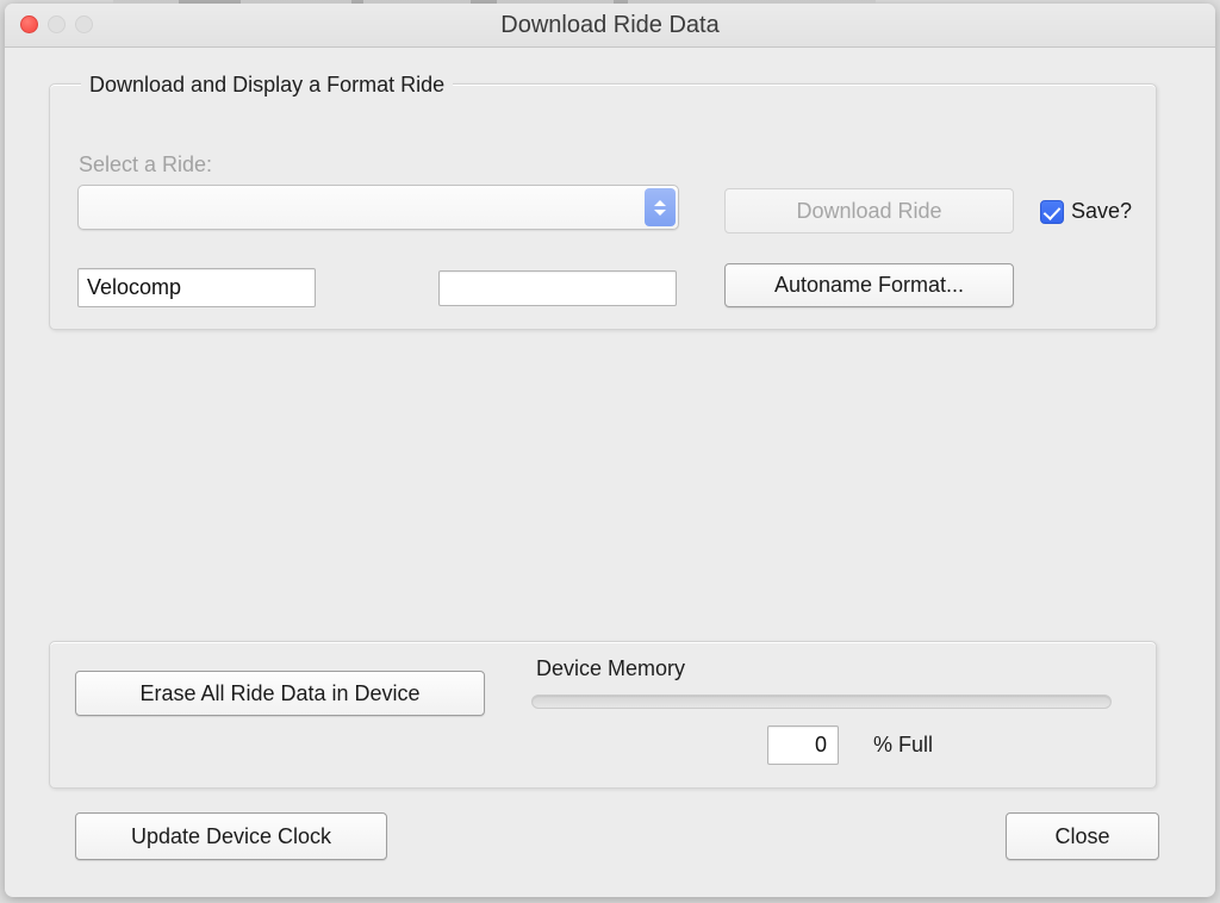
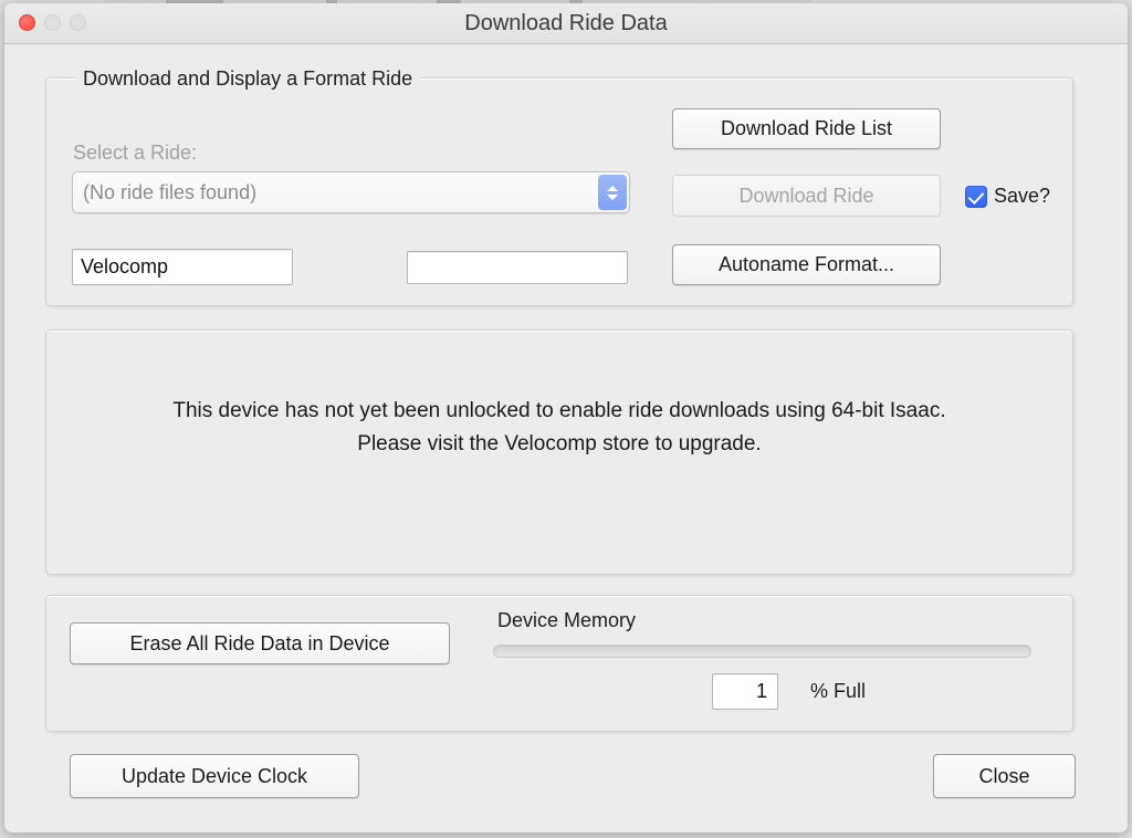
  Download Ride Data
  Download and Display a Format Ride
  Select a Ride:
+ (No ride files found)
  Velocomp
+ Download Ride List
  Download Ride
  Save?
  Autoname Format...
+ This device has not yet been unlocked to enable ride downloads using 64-bit Isaac.
+ Please visit the Velocomp store to upgrade.
  Erase All Ride Data in Device
  Device Memory
- 0
+ 1
  % Full
  Update Device Clock
  Close
